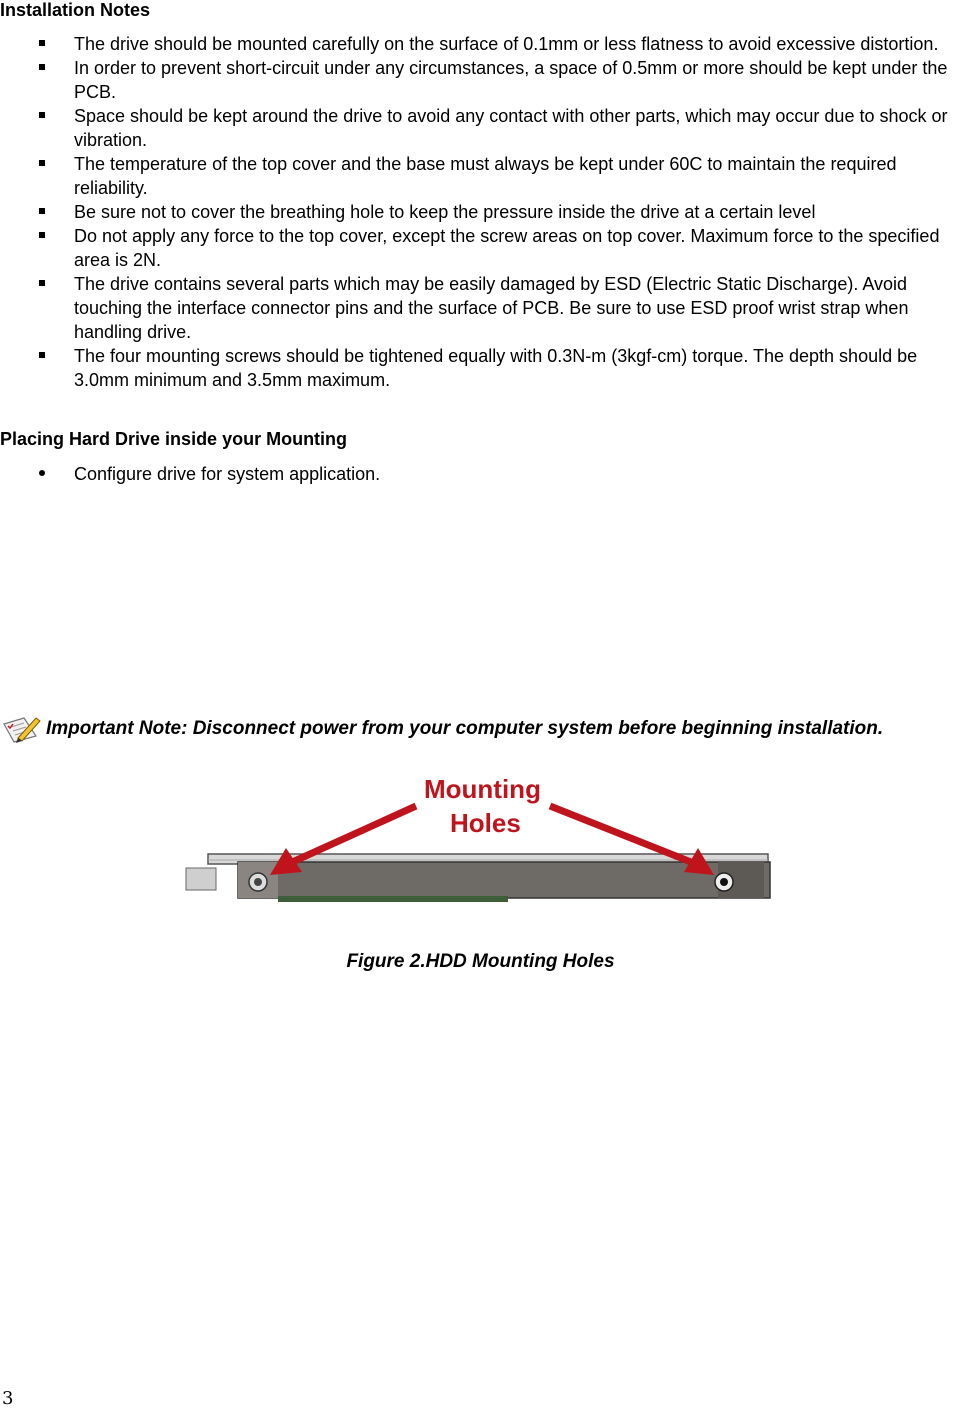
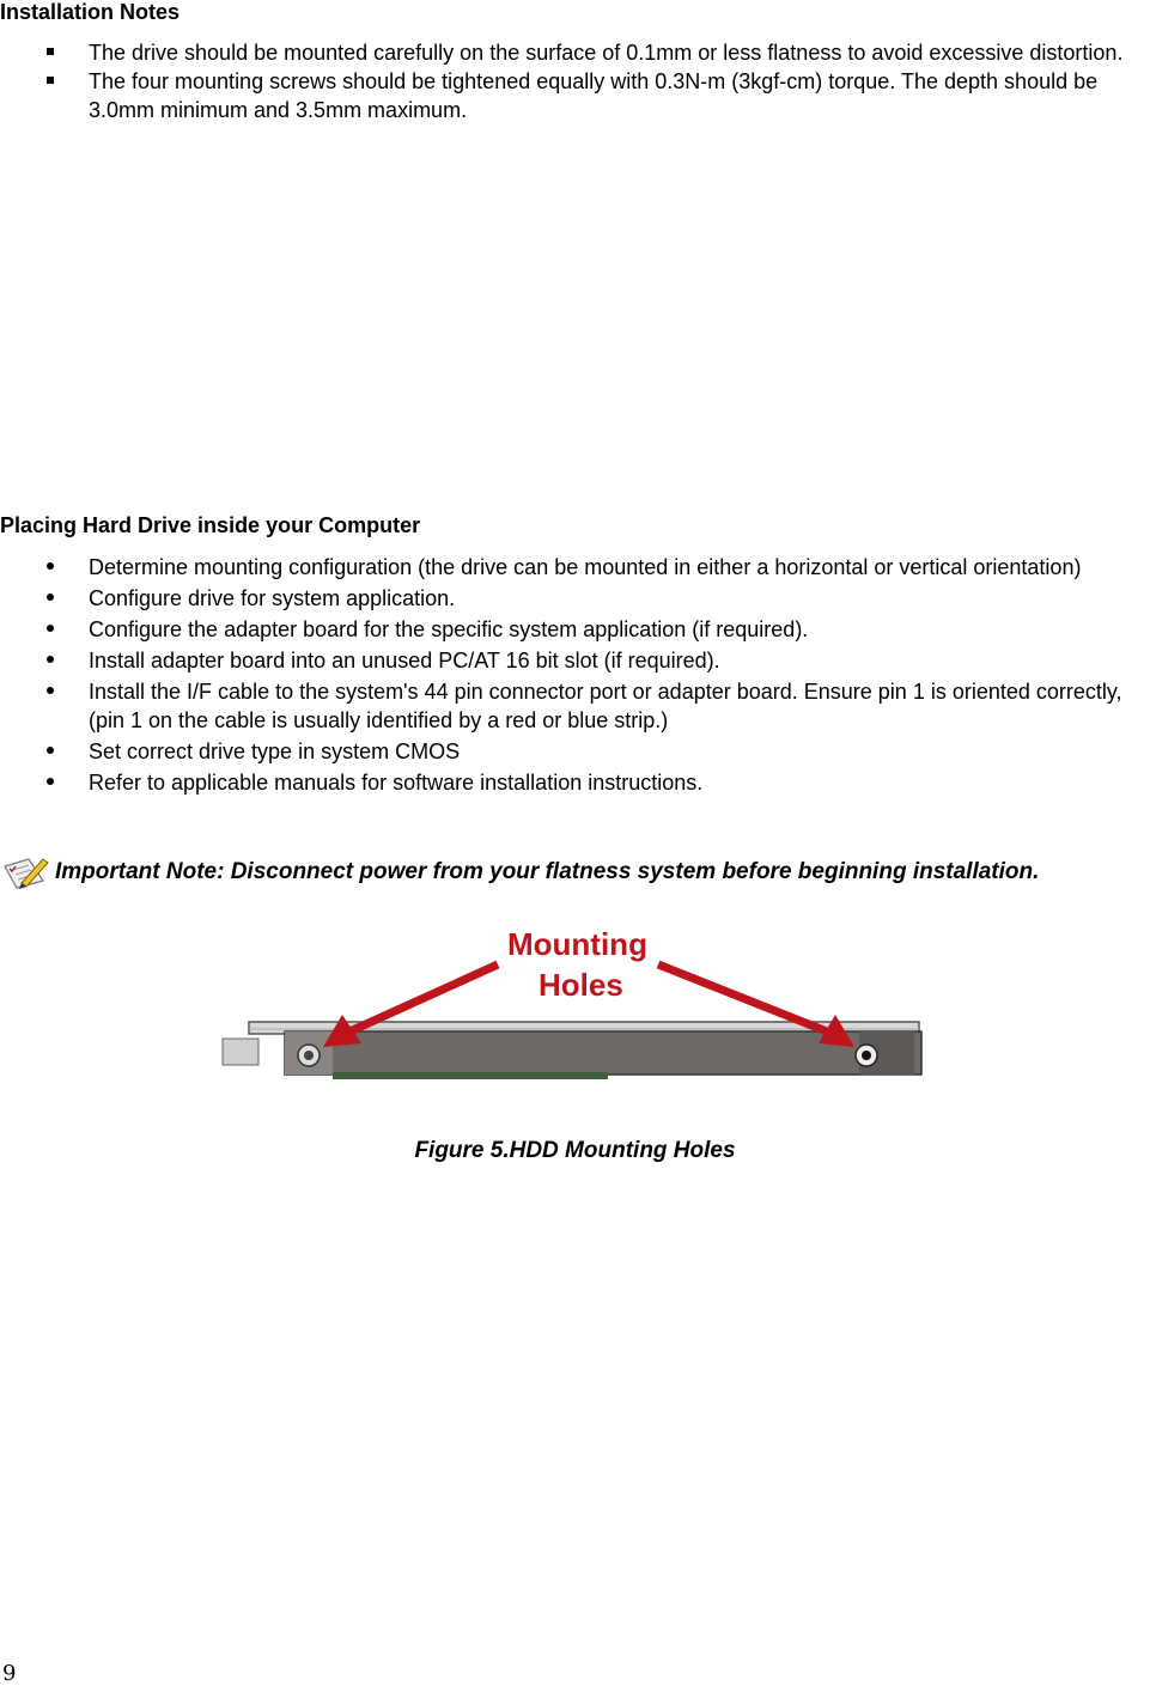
  Installation Notes
  The drive should be mounted carefully on the surface of 0.1mm or less flatness to avoid excessive distortion.
- In order to prevent short-circuit under any circumstances, a space of 0.5mm or more should be kept under the PCB.
- Space should be kept around the drive to avoid any contact with other parts, which may occur due to shock or vibration.
- The temperature of the top cover and the base must always be kept under 60C to maintain the required reliability.
- Be sure not to cover the breathing hole to keep the pressure inside the drive at a certain level
- Do not apply any force to the top cover, except the screw areas on top cover. Maximum force to the specified area is 2N.
- The drive contains several parts which may be easily damaged by ESD (Electric Static Discharge). Avoid touching the interface connector pins and the surface of PCB. Be sure to use ESD proof wrist strap when handling drive.
  The four mounting screws should be tightened equally with 0.3N-m (3kgf-cm) torque. The depth should be 3.0mm minimum and 3.5mm maximum.
- Placing Hard Drive inside your Mounting
+ Placing Hard Drive inside your Computer
+ Determine mounting configuration (the drive can be mounted in either a horizontal or vertical orientation)
  Configure drive for system application.
+ Configure the adapter board for the specific system application (if required).
+ Install adapter board into an unused PC/AT 16 bit slot (if required).
+ Install the I/F cable to the system's 44 pin connector port or adapter board. Ensure pin 1 is oriented correctly, (pin 1 on the cable is usually identified by a red or blue strip.)
+ Set correct drive type in system CMOS
+ Refer to applicable manuals for software installation instructions.
- Important Note: Disconnect power from your computer system before beginning installation.
+ Important Note: Disconnect power from your flatness system before beginning installation.
  Mounting
  Holes
- Figure 2.HDD Mounting Holes
+ Figure 5.HDD Mounting Holes
- 3
+ 9
